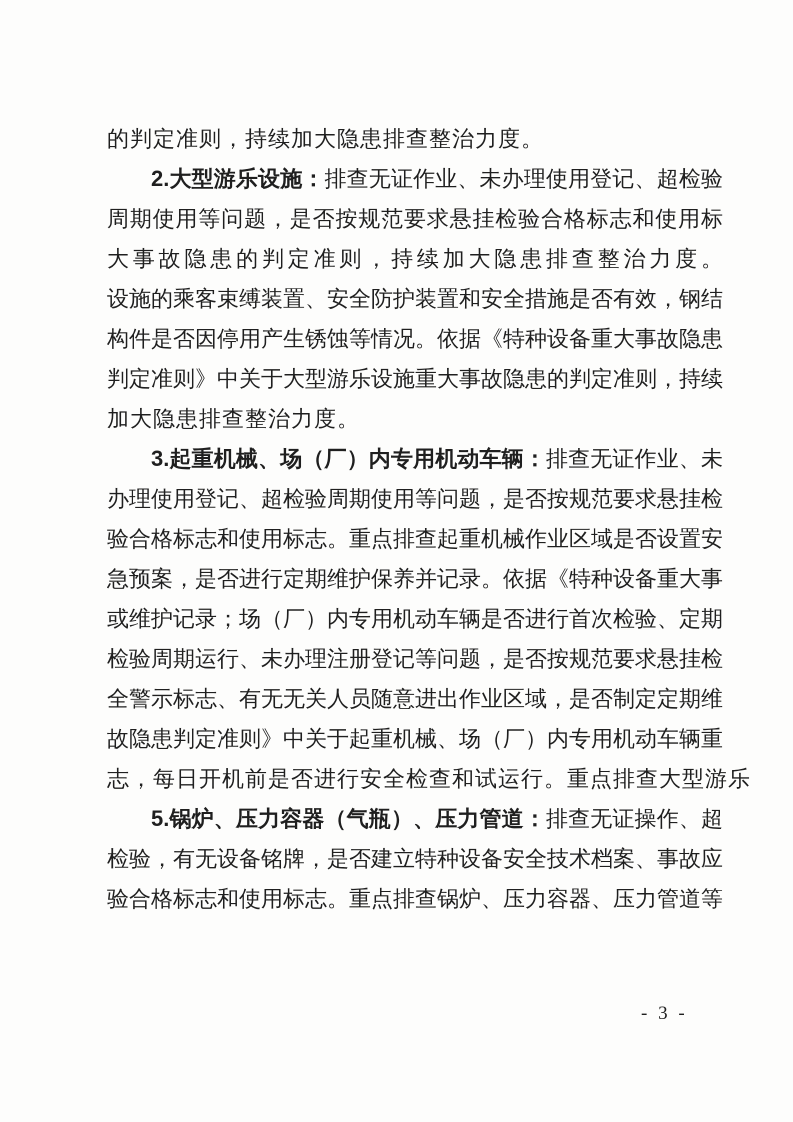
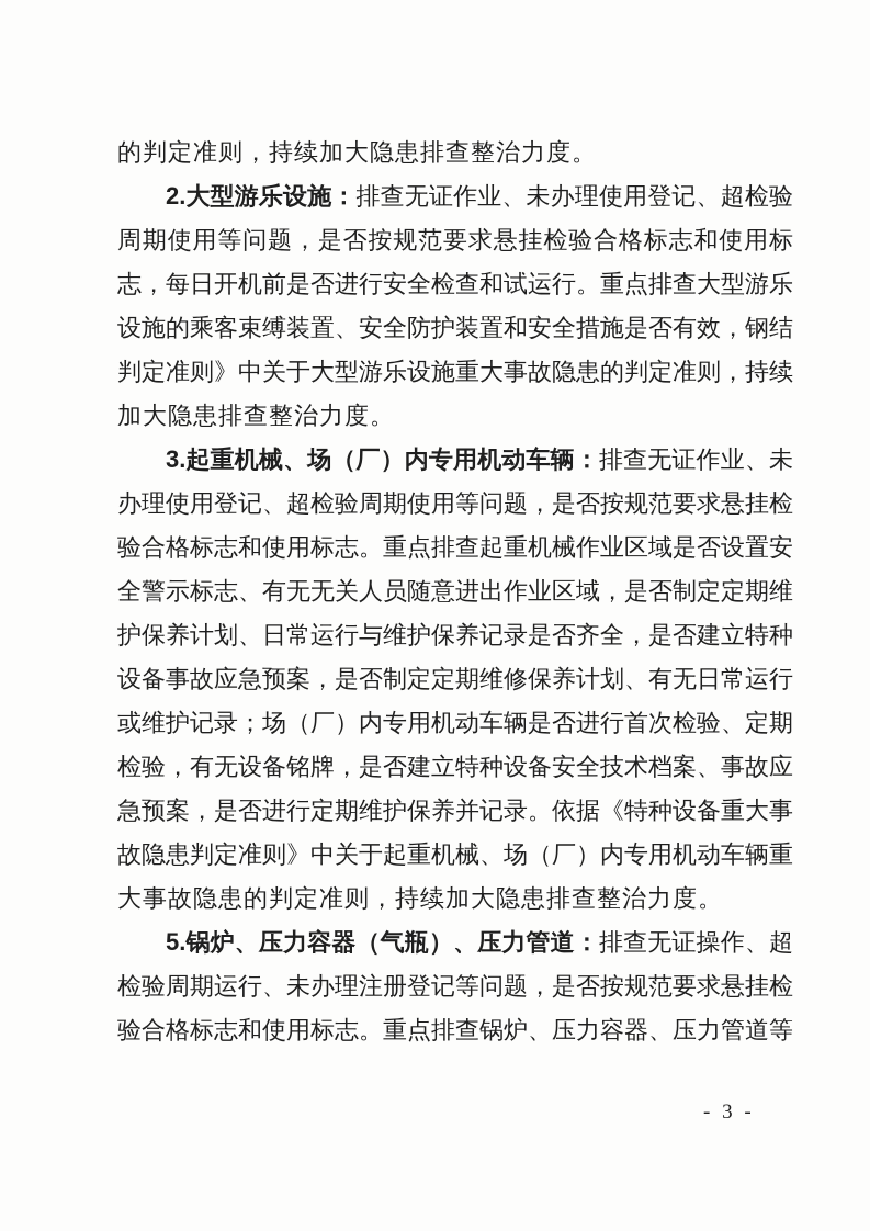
  的判定准则，持续加大隐患排查整治力度。
  2.大型游乐设施：排查无证作业、未办理使用登记、超检验
  周期使用等问题，是否按规范要求悬挂检验合格标志和使用标
- 大事故隐患的判定准则，持续加大隐患排查整治力度。
+ 志，每日开机前是否进行安全检查和试运行。重点排查大型游乐
  设施的乘客束缚装置、安全防护装置和安全措施是否有效，钢结
- 构件是否因停用产生锈蚀等情况。依据《特种设备重大事故隐患
  判定准则》中关于大型游乐设施重大事故隐患的判定准则，持续
  加大隐患排查整治力度。
  3.起重机械、场（厂）内专用机动车辆：排查无证作业、未
  办理使用登记、超检验周期使用等问题，是否按规范要求悬挂检
  验合格标志和使用标志。重点排查起重机械作业区域是否设置安
- 急预案，是否进行定期维护保养并记录。依据《特种设备重大事
+ 全警示标志、有无无关人员随意进出作业区域，是否制定定期维
+ 护保养计划、日常运行与维护保养记录是否齐全，是否建立特种
+ 设备事故应急预案，是否制定定期维修保养计划、有无日常运行
  或维护记录；场（厂）内专用机动车辆是否进行首次检验、定期
- 检验周期运行、未办理注册登记等问题，是否按规范要求悬挂检
+ 检验，有无设备铭牌，是否建立特种设备安全技术档案、事故应
- 全警示标志、有无无关人员随意进出作业区域，是否制定定期维
+ 急预案，是否进行定期维护保养并记录。依据《特种设备重大事
  故隐患判定准则》中关于起重机械、场（厂）内专用机动车辆重
- 志，每日开机前是否进行安全检查和试运行。重点排查大型游乐
+ 大事故隐患的判定准则，持续加大隐患排查整治力度。
  5.锅炉、压力容器（气瓶）、压力管道：排查无证操作、超
- 检验，有无设备铭牌，是否建立特种设备安全技术档案、事故应
+ 检验周期运行、未办理注册登记等问题，是否按规范要求悬挂检
  验合格标志和使用标志。重点排查锅炉、压力容器、压力管道等
  - 3 -
